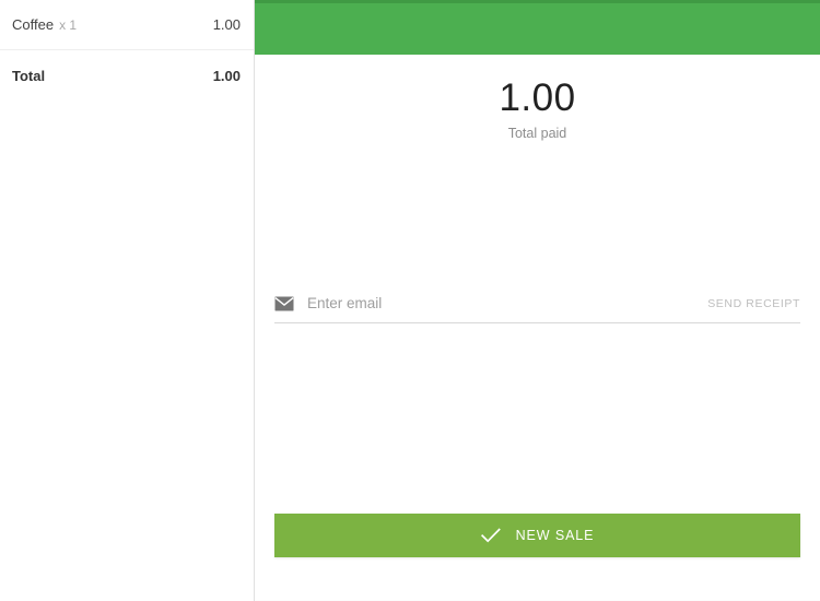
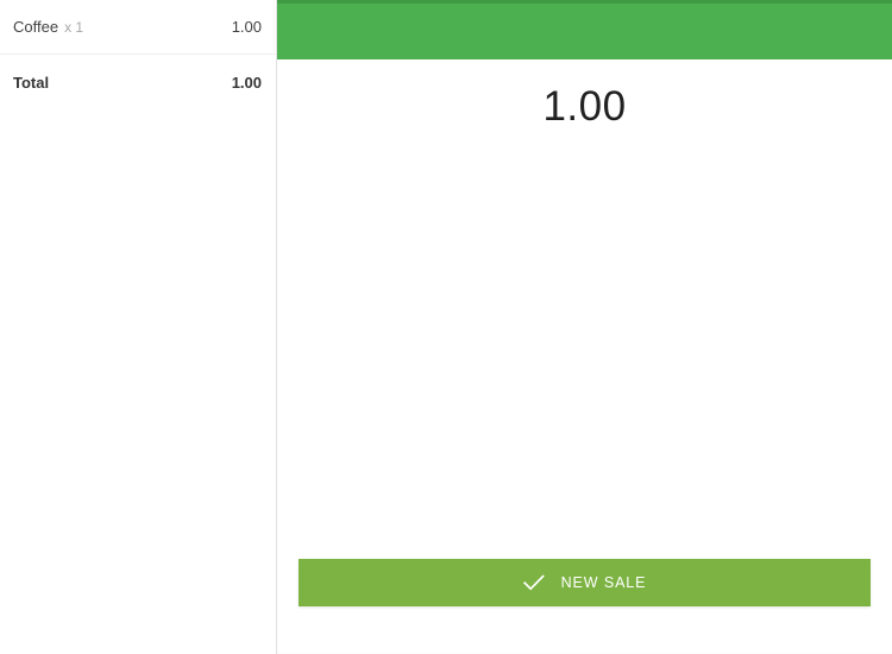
  Coffee
  x 1
  1.00
  Total
  1.00
  1.00
- Total paid
- Enter email
- SEND RECEIPT
  NEW SALE
